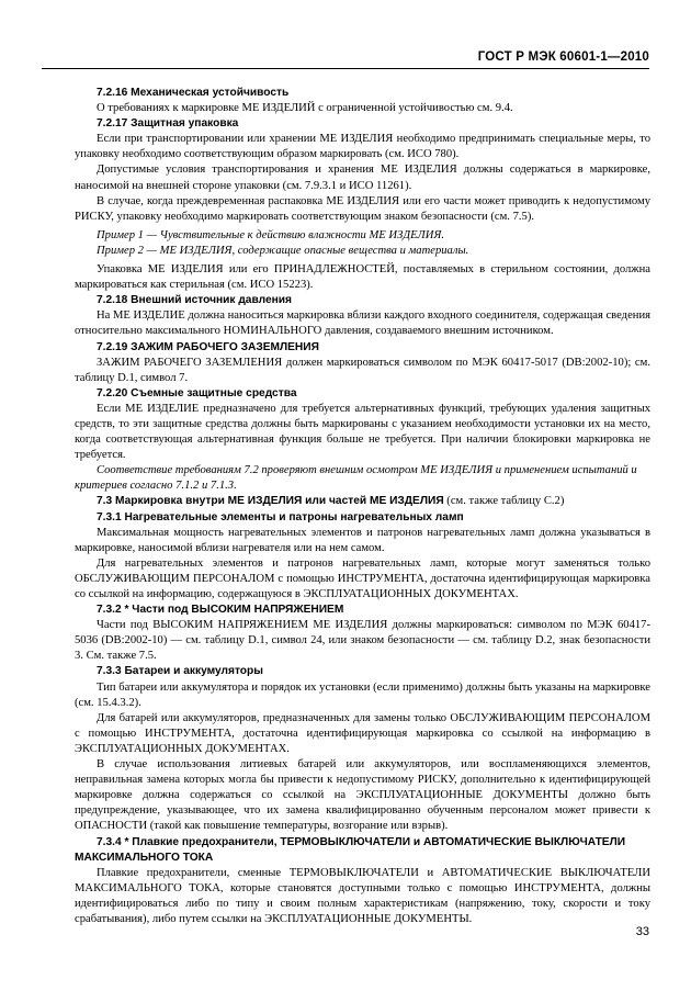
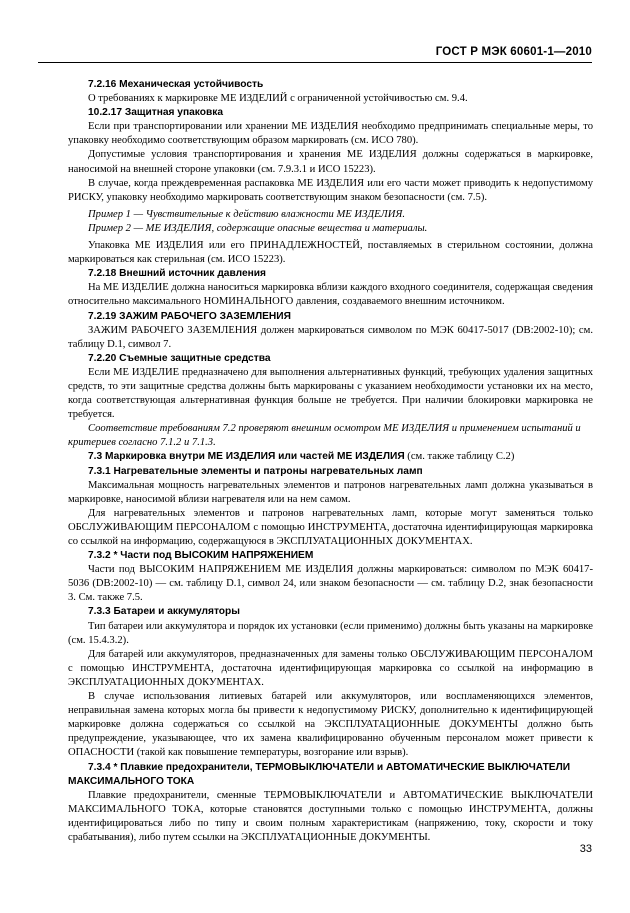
  ГОСТ Р МЭК 60601-1—2010
  7.2.16 Механическая устойчивость
  О требованиях к маркировке МЕ ИЗДЕЛИЙ с ограниченной устойчивостью см. 9.4.
- 7.2.17 Защитная упаковка
+ 10.2.17 Защитная упаковка
  Если при транспортировании или хранении МЕ ИЗДЕЛИЯ необходимо предпринимать специальные меры, то упаковку необходимо соответствующим образом маркировать (см. ИСО 780).
- Допустимые условия транспортирования и хранения МЕ ИЗДЕЛИЯ должны содержаться в маркировке, наносимой на внешней стороне упаковки (см. 7.9.3.1 и ИСО 11261).
+ Допустимые условия транспортирования и хранения МЕ ИЗДЕЛИЯ должны содержаться в маркировке, наносимой на внешней стороне упаковки (см. 7.9.3.1 и ИСО 15223).
  В случае, когда преждевременная распаковка МЕ ИЗДЕЛИЯ или его части может приводить к недопустимому РИСКУ, упаковку необходимо маркировать соответствующим знаком безопасности (см. 7.5).
  Пример 1 — Чувствительные к действию влажности МЕ ИЗДЕЛИЯ.
  Пример 2 — МЕ ИЗДЕЛИЯ, содержащие опасные вещества и материалы.
  Упаковка МЕ ИЗДЕЛИЯ или его ПРИНАДЛЕЖНОСТЕЙ, поставляемых в стерильном состоянии, должна маркироваться как стерильная (см. ИСО 15223).
  7.2.18 Внешний источник давления
  На МЕ ИЗДЕЛИЕ должна наноситься маркировка вблизи каждого входного соединителя, содержащая сведения относительно максимального НОМИНАЛЬНОГО давления, создаваемого внешним источником.
  7.2.19 ЗАЖИМ РАБОЧЕГО ЗАЗЕМЛЕНИЯ
  ЗАЖИМ РАБОЧЕГО ЗАЗЕМЛЕНИЯ должен маркироваться символом по МЭК 60417-5017 (DB:2002-10); см. таблицу D.1, символ 7.
  7.2.20 Съемные защитные средства
- Если МЕ ИЗДЕЛИЕ предназначено для требуется альтернативных функций, требующих удаления защитных средств, то эти защитные средства должны быть маркированы с указанием необходимости установки их на место, когда соответствующая альтернативная функция больше не требуется. При наличии блокировки маркировка не требуется.
+ Если МЕ ИЗДЕЛИЕ предназначено для выполнения альтернативных функций, требующих удаления защитных средств, то эти защитные средства должны быть маркированы с указанием необходимости установки их на место, когда соответствующая альтернативная функция больше не требуется. При наличии блокировки маркировка не требуется.
  Соответствие требованиям 7.2 проверяют внешним осмотром МЕ ИЗДЕЛИЯ и применением испытаний и критериев согласно 7.1.2 и 7.1.3.
  7.3 Маркировка внутри МЕ ИЗДЕЛИЯ или частей МЕ ИЗДЕЛИЯ (см. также таблицу С.2)
  7.3.1 Нагревательные элементы и патроны нагревательных ламп
  Максимальная мощность нагревательных элементов и патронов нагревательных ламп должна указываться в маркировке, наносимой вблизи нагревателя или на нем самом.
  Для нагревательных элементов и патронов нагревательных ламп, которые могут заменяться только ОБСЛУЖИВАЮЩИМ ПЕРСОНАЛОМ с помощью ИНСТРУМЕНТА, достаточна идентифицирующая маркировка со ссылкой на информацию, содержащуюся в ЭКСПЛУАТАЦИОННЫХ ДОКУМЕНТАХ.
  7.3.2 * Части под ВЫСОКИМ НАПРЯЖЕНИЕМ
  Части под ВЫСОКИМ НАПРЯЖЕНИЕМ МЕ ИЗДЕЛИЯ должны маркироваться: символом по МЭК 60417-5036 (DB:2002-10) — см. таблицу D.1, символ 24, или знаком безопасности — см. таблицу D.2, знак безопасности 3. См. также 7.5.
  7.3.3 Батареи и аккумуляторы
  Тип батареи или аккумулятора и порядок их установки (если применимо) должны быть указаны на маркировке (см. 15.4.3.2).
  Для батарей или аккумуляторов, предназначенных для замены только ОБСЛУЖИВАЮЩИМ ПЕРСОНАЛОМ с помощью ИНСТРУМЕНТА, достаточна идентифицирующая маркировка со ссылкой на информацию в ЭКСПЛУАТАЦИОННЫХ ДОКУМЕНТАХ.
  В случае использования литиевых батарей или аккумуляторов, или воспламеняющихся элементов, неправильная замена которых могла бы привести к недопустимому РИСКУ, дополнительно к идентифицирующей маркировке должна содержаться со ссылкой на ЭКСПЛУАТАЦИОННЫЕ ДОКУМЕНТЫ должно быть предупреждение, указывающее, что их замена квалифицированно обученным персоналом может привести к ОПАСНОСТИ (такой как повышение температуры, возгорание или взрыв).
  7.3.4 * Плавкие предохранители, ТЕРМОВЫКЛЮЧАТЕЛИ и АВТОМАТИЧЕСКИЕ ВЫКЛЮЧАТЕЛИ МАКСИМАЛЬНОГО ТОКА
  Плавкие предохранители, сменные ТЕРМОВЫКЛЮЧАТЕЛИ и АВТОМАТИЧЕСКИЕ ВЫКЛЮЧАТЕЛИ МАКСИМАЛЬНОГО ТОКА, которые становятся доступными только с помощью ИНСТРУМЕНТА, должны идентифицироваться либо по типу и своим полным характеристикам (напряжению, току, скорости и току срабатывания), либо путем ссылки на ЭКСПЛУАТАЦИОННЫЕ ДОКУМЕНТЫ.
  33
